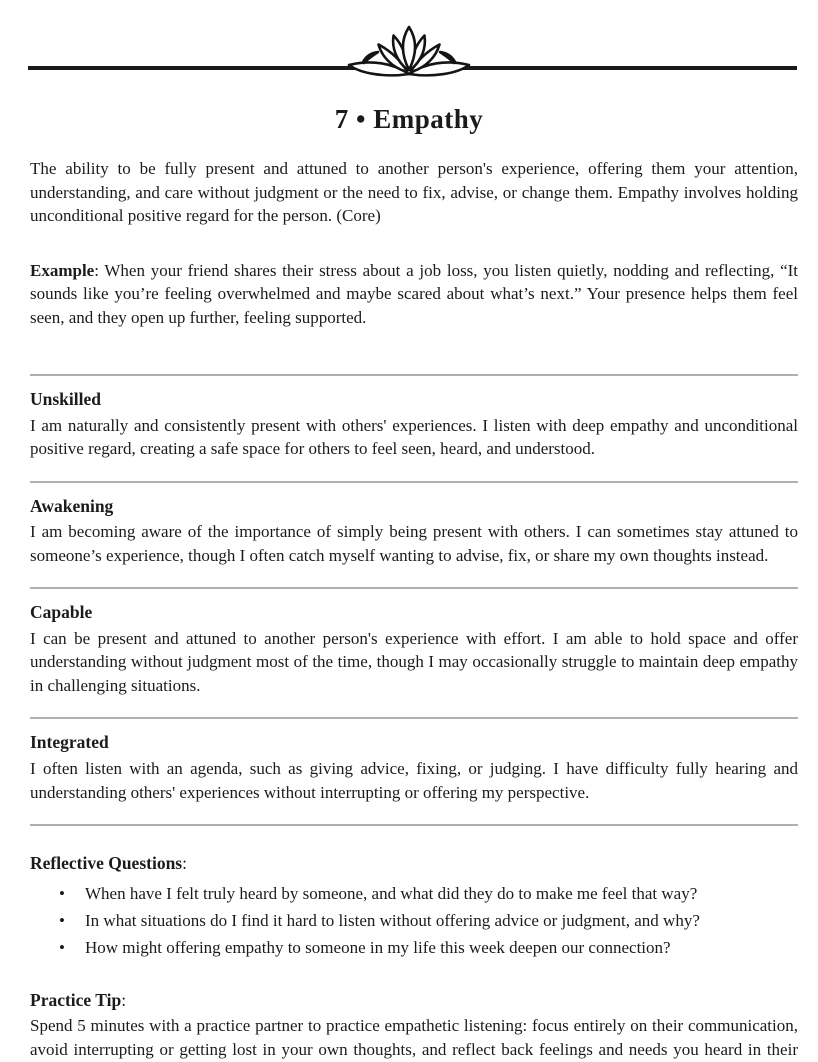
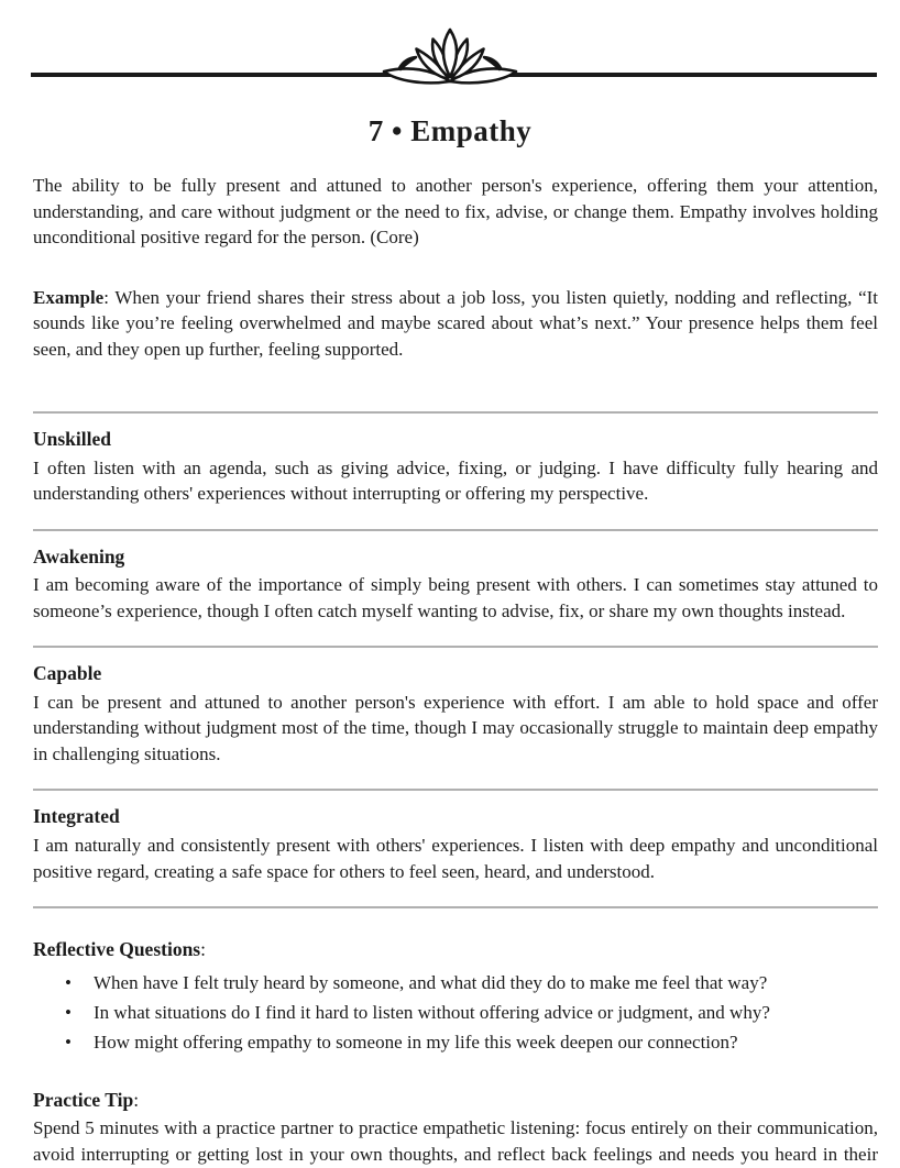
  7 • Empathy
  The ability to be fully present and attuned to another person's experience, offering them your attention, understanding, and care without judgment or the need to fix, advise, or change them. Empathy involves holding unconditional positive regard for the person. (Core)
  Example: When your friend shares their stress about a job loss, you listen quietly, nodding and reflecting, “It sounds like you’re feeling overwhelmed and maybe scared about what’s next.” Your presence helps them feel seen, and they open up further, feeling supported.
  Unskilled
- I am naturally and consistently present with others' experiences. I listen with deep empathy and unconditional positive regard, creating a safe space for others to feel seen, heard, and understood.
+ I often listen with an agenda, such as giving advice, fixing, or judging. I have difficulty fully hearing and understanding others' experiences without interrupting or offering my perspective.
  Awakening
  I am becoming aware of the importance of simply being present with others. I can sometimes stay attuned to someone’s experience, though I often catch myself wanting to advise, fix, or share my own thoughts instead.
  Capable
  I can be present and attuned to another person's experience with effort. I am able to hold space and offer understanding without judgment most of the time, though I may occasionally struggle to maintain deep empathy in challenging situations.
  Integrated
- I often listen with an agenda, such as giving advice, fixing, or judging. I have difficulty fully hearing and understanding others' experiences without interrupting or offering my perspective.
+ I am naturally and consistently present with others' experiences. I listen with deep empathy and unconditional positive regard, creating a safe space for others to feel seen, heard, and understood.
  Reflective Questions:
  •
  When have I felt truly heard by someone, and what did they do to make me feel that way?
  •
  In what situations do I find it hard to listen without offering advice or judgment, and why?
  •
  How might offering empathy to someone in my life this week deepen our connection?
  Practice Tip:
  Spend 5 minutes with a practice partner to practice empathetic listening: focus entirely on their communication, avoid interrupting or getting lost in your own thoughts, and reflect back feelings and needs you heard in their
